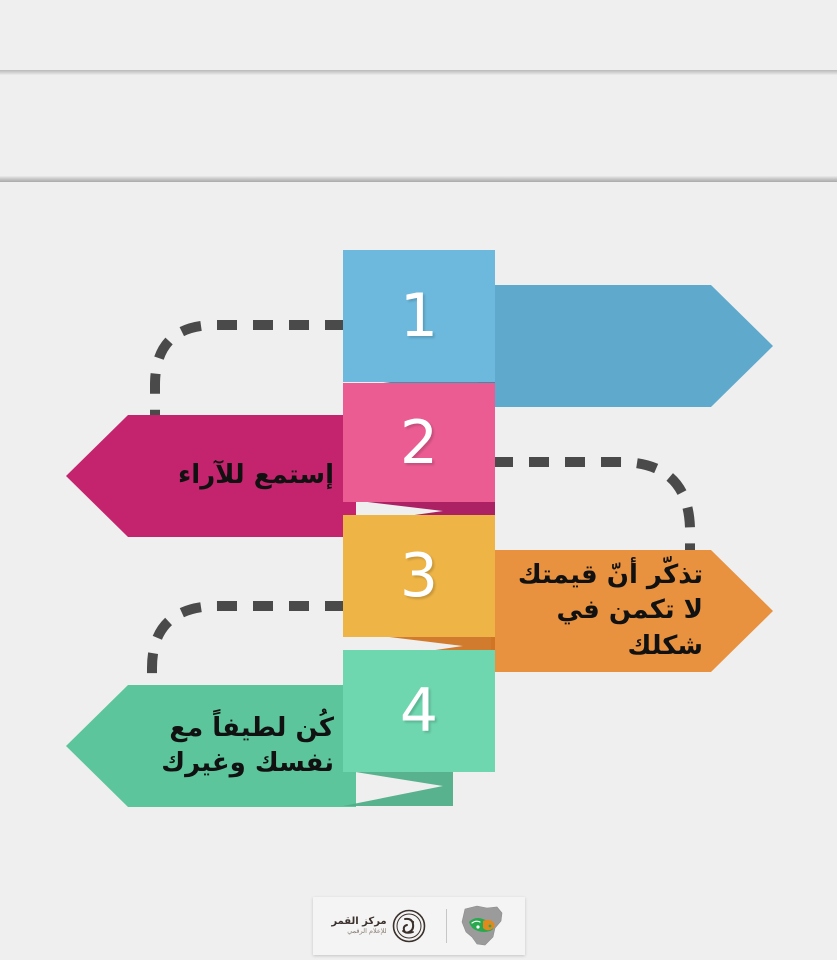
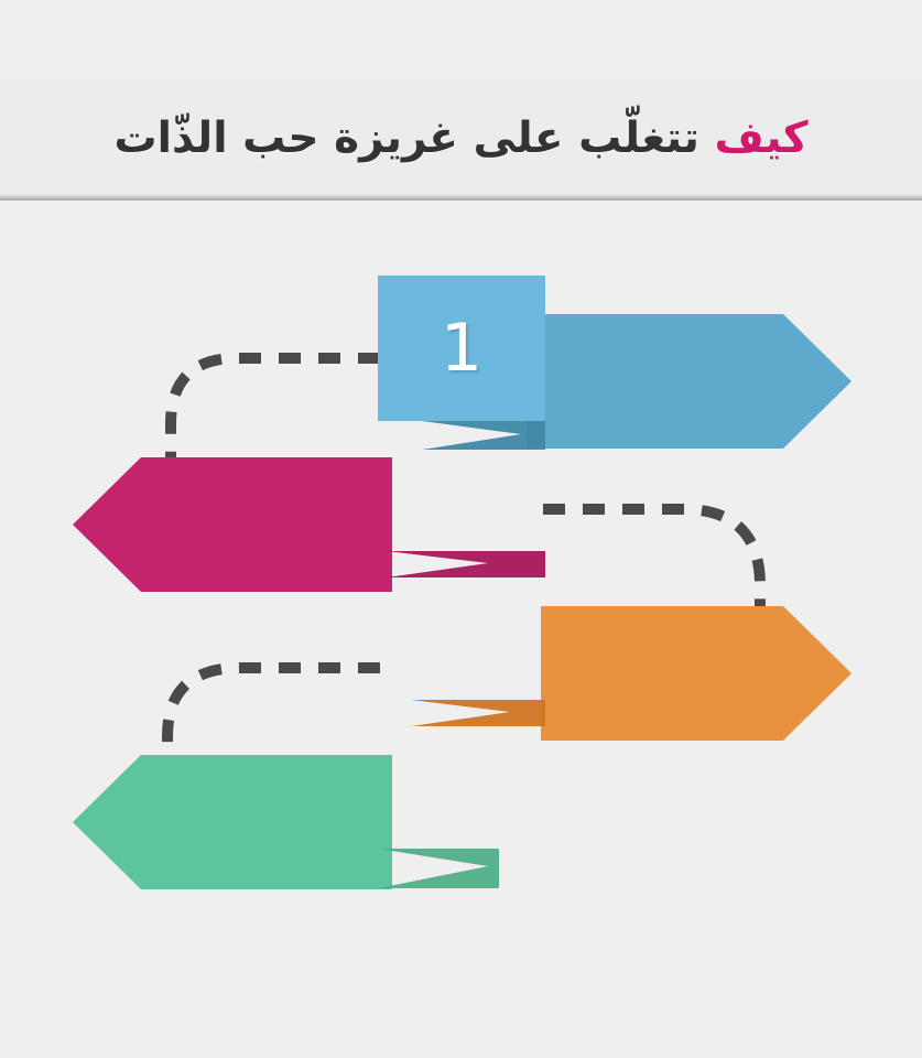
+ كيف تتغلّب على غريزة حب الذّات
  1
- إستمع للآراء
- 2
- تذكّر أنّ قيمتك لا تكمن في شكلك
- 3
- كُن لطيفاً مع نفسك وغيرك
- 4
- مركز القمر
- للإعلام الرقمي
